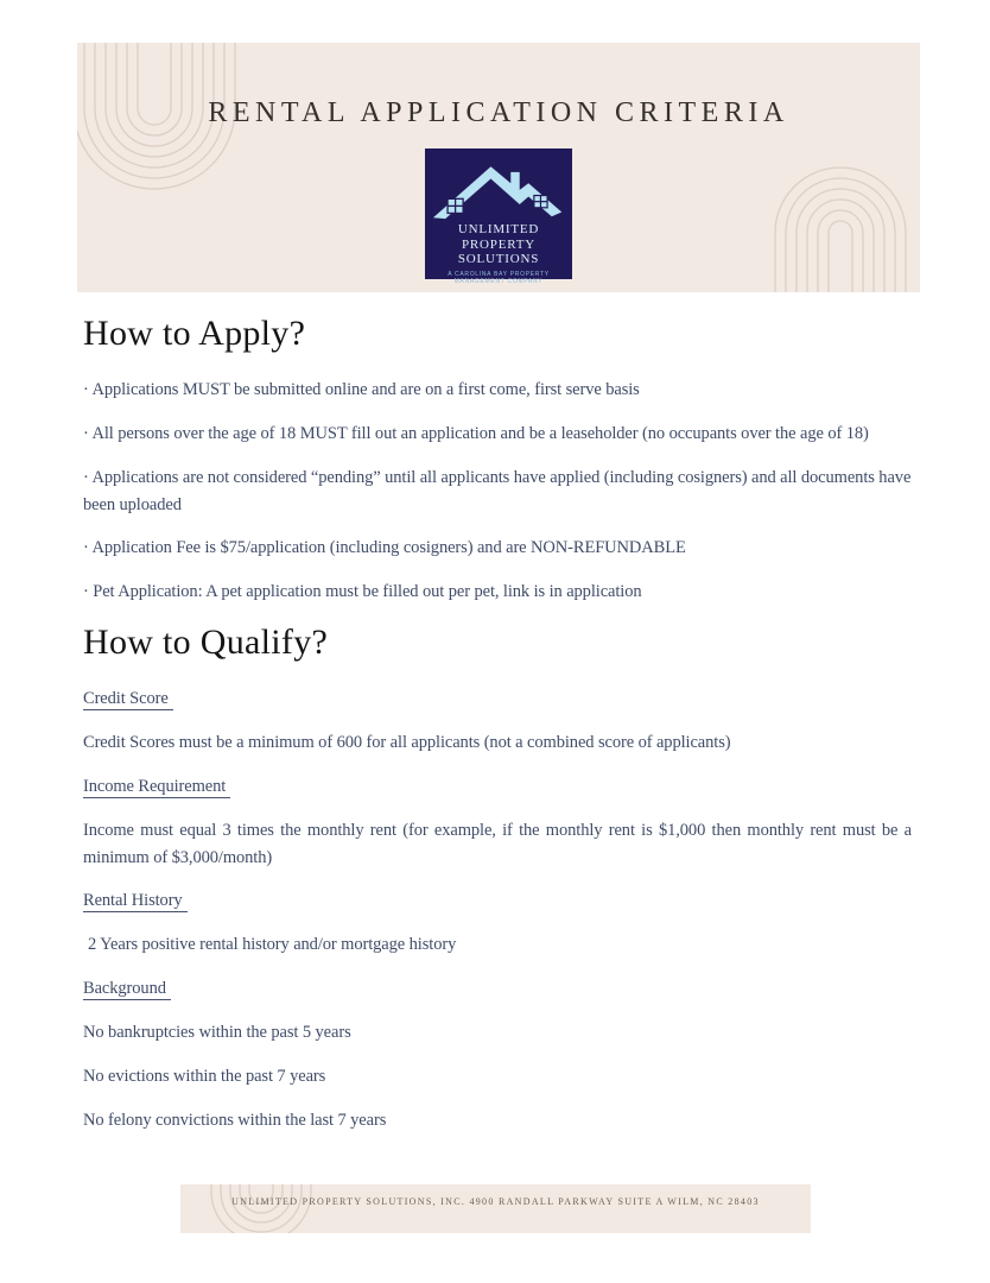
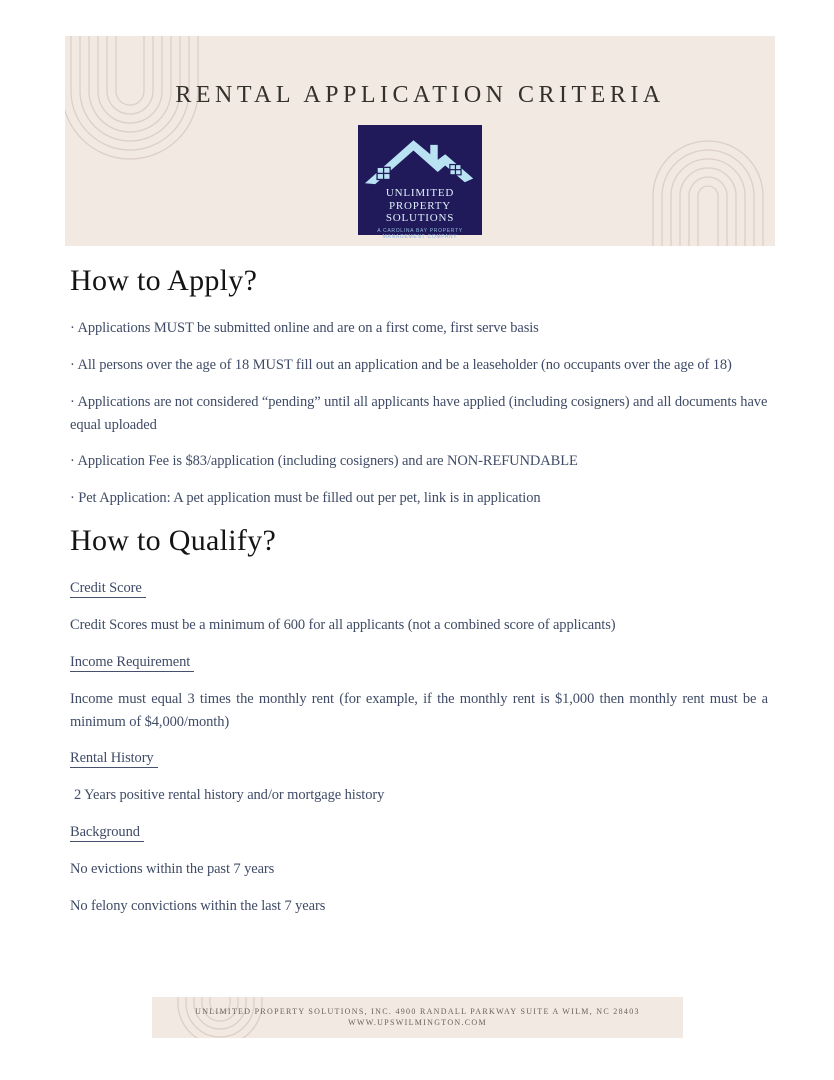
  RENTAL APPLICATION CRITERIA
  UNLIMITED
  PROPERTY
  SOLUTIONS
  How to Apply?
  · Applications MUST be submitted online and are on a first come, first serve basis
  · All persons over the age of 18 MUST fill out an application and be a leaseholder (no occupants over the age of 18)
- · Applications are not considered “pending” until all applicants have applied (including cosigners) and all documents have been uploaded
+ · Applications are not considered “pending” until all applicants have applied (including cosigners) and all documents have equal uploaded
- · Application Fee is $75/application (including cosigners) and are NON-REFUNDABLE
+ · Application Fee is $83/application (including cosigners) and are NON-REFUNDABLE
  · Pet Application: A pet application must be filled out per pet, link is in application
  How to Qualify?
  Credit Score
  Credit Scores must be a minimum of 600 for all applicants (not a combined score of applicants)
  Income Requirement
- Income must equal 3 times the monthly rent (for example, if the monthly rent is $1,000 then monthly rent must be a minimum of $3,000/month)
+ Income must equal 3 times the monthly rent (for example, if the monthly rent is $1,000 then monthly rent must be a minimum of $4,000/month)
  Rental History
  2 Years positive rental history and/or mortgage history
  Background
- No bankruptcies within the past 5 years
  No evictions within the past 7 years
  No felony convictions within the last 7 years
  UNLIMITED PROPERTY SOLUTIONS, INC. 4900 RANDALL PARKWAY SUITE A WILM, NC 28403
+ WWW.UPSWILMINGTON.COM
